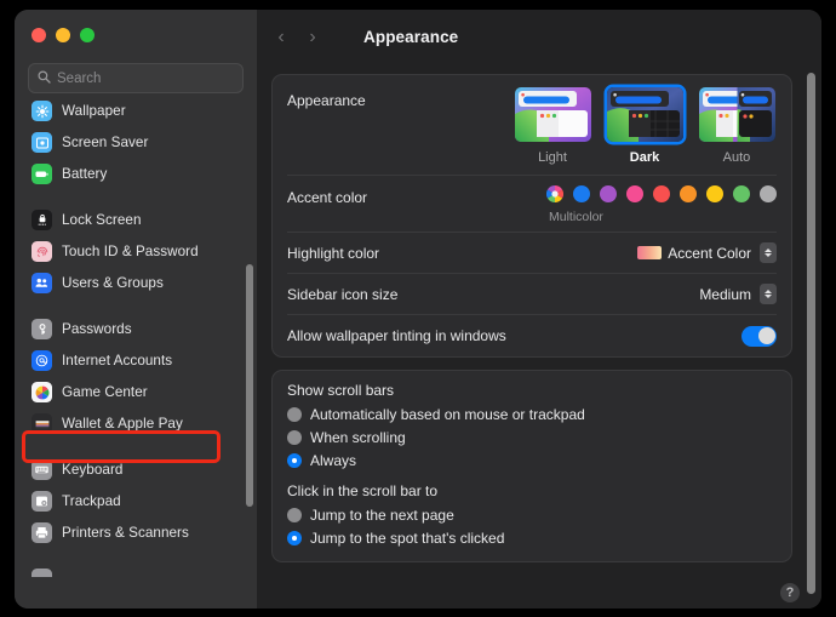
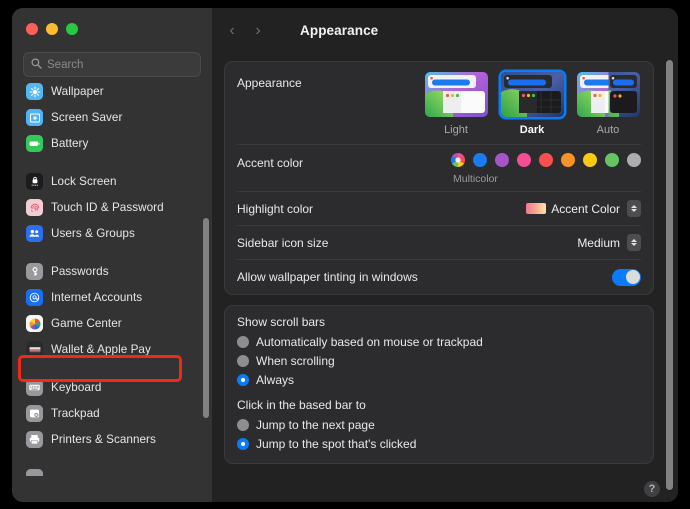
  Search
  Wallpaper
  Screen Saver
  Battery
  Lock Screen
  Touch ID & Password
  Users & Groups
  Passwords
  Internet Accounts
  Game Center
  Wallet & Apple Pay
  Keyboard
  Trackpad
  Printers & Scanners
  ‹
  ›
  Appearance
  Appearance
  Light
  Dark
  Auto
  Accent color
  Multicolor
  Highlight color
  Accent Color
  Sidebar icon size
  Medium
  Allow wallpaper tinting in windows
  Show scroll bars
  Automatically based on mouse or trackpad
  When scrolling
  Always
- Click in the scroll bar to
+ Click in the based bar to
  Jump to the next page
  Jump to the spot that's clicked
  ?
